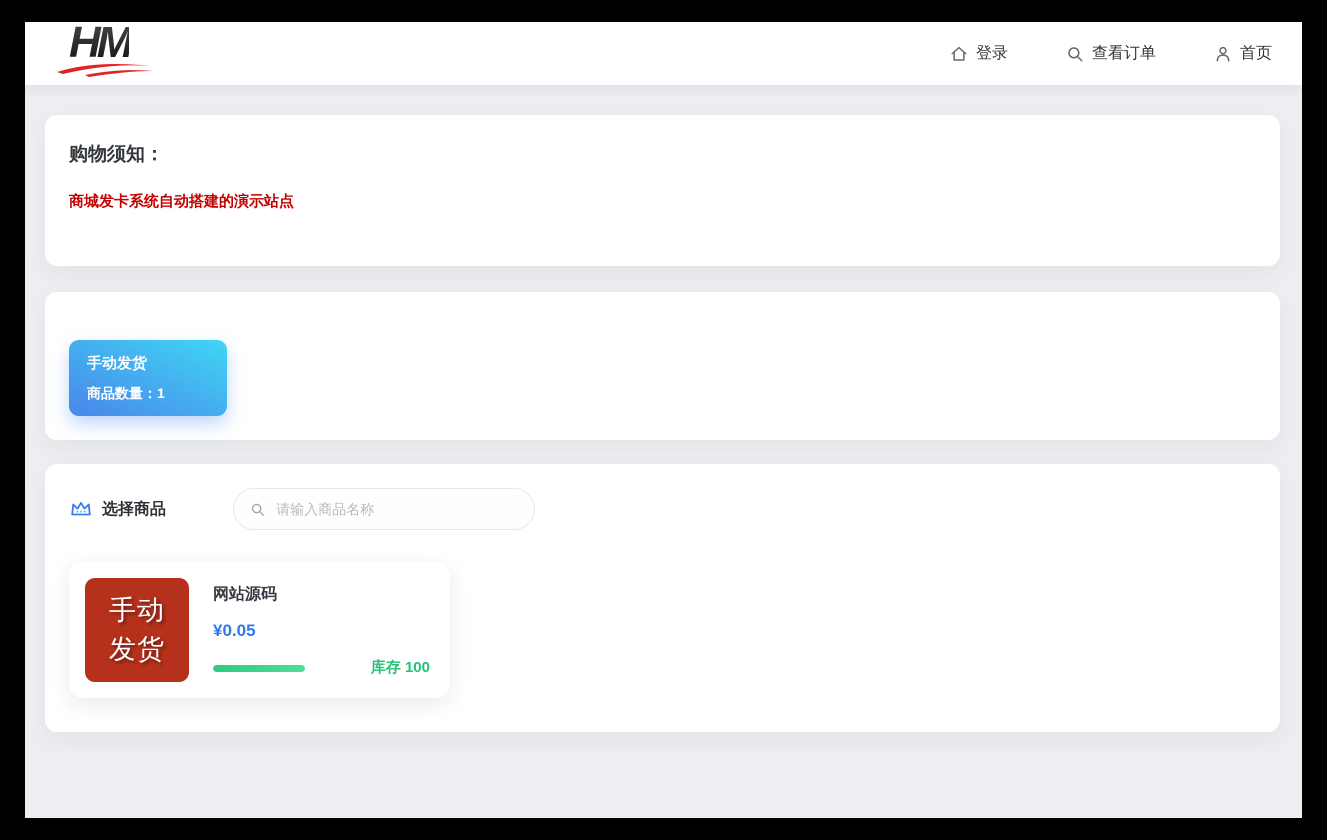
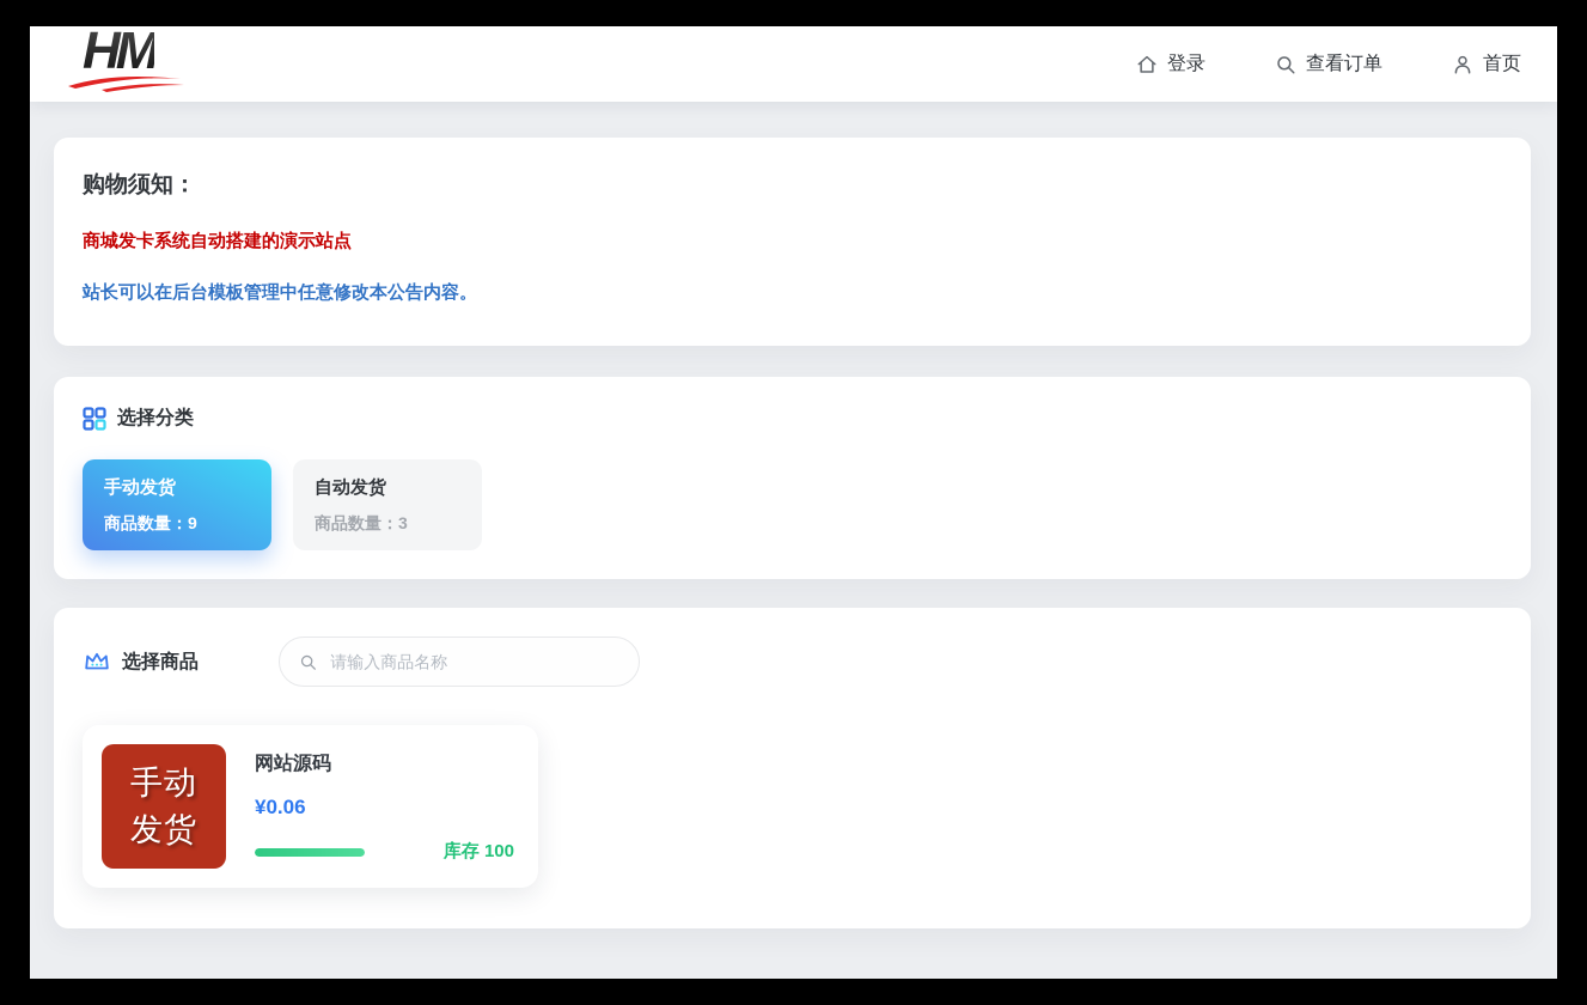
  HM
  登录
  查看订单
  首页
  购物须知：
  商城发卡系统自动搭建的演示站点
+ 站长可以在后台模板管理中任意修改本公告内容。
+ 选择分类
  手动发货
- 商品数量：1
+ 商品数量：9
+ 自动发货
+ 商品数量：3
  选择商品
  请输入商品名称
  手动
  发货
  网站源码
- ¥0.05
+ ¥0.06
  库存 100
